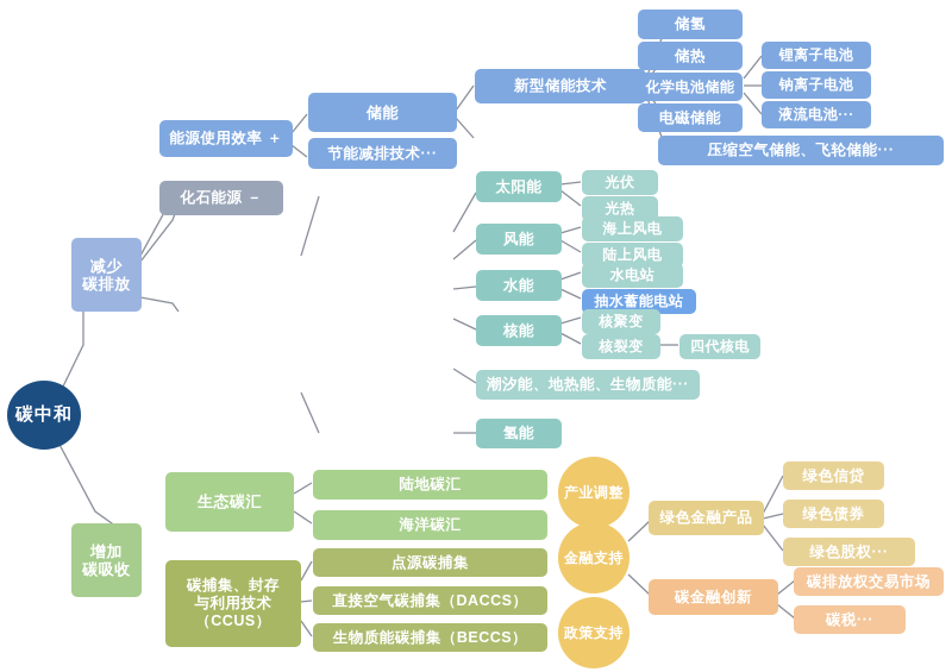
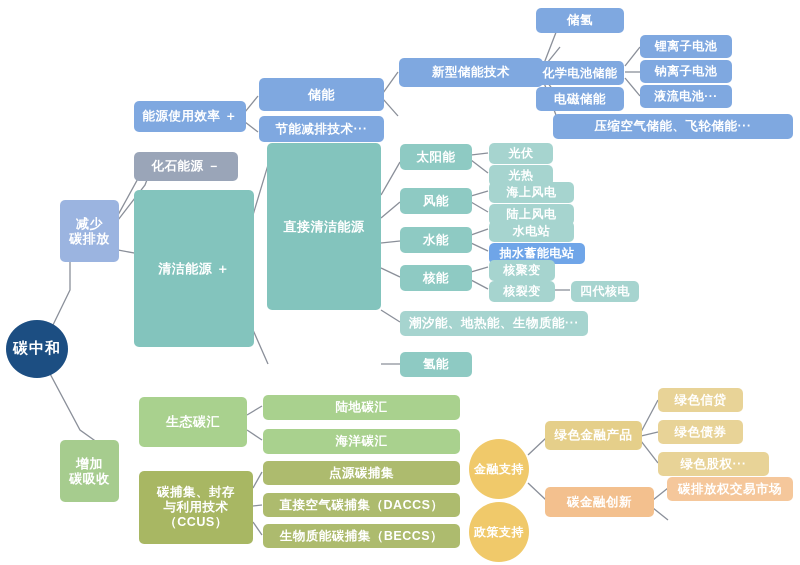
  碳中和
  减少
  碳排放
  增加
  碳吸收
  能源使用效率 ＋
  化石能源 －
+ 清洁能源 ＋
  储能
  节能减排技术···
  新型储能技术
  储氢
- 储热
  化学电池储能
  电磁储能
  压缩空气储能、飞轮储能···
  锂离子电池
  钠离子电池
  液流电池···
+ 直接清洁能源
  太阳能
  风能
  水能
  核能
  潮汐能、地热能、生物质能···
  氢能
  光伏
  光热
  海上风电
  陆上风电
  水电站
  抽水蓄能电站
  核聚变
  核裂变
  四代核电
  生态碳汇
  碳捕集、封存
  与利用技术
  （CCUS）
  陆地碳汇
  海洋碳汇
  点源碳捕集
  直接空气碳捕集（DACCS）
  生物质能碳捕集（BECCS）
- 产业调整
  金融支持
  政策支持
  绿色金融产品
  碳金融创新
  绿色信贷
  绿色债券
  绿色股权···
  碳排放权交易市场
- 碳税···
